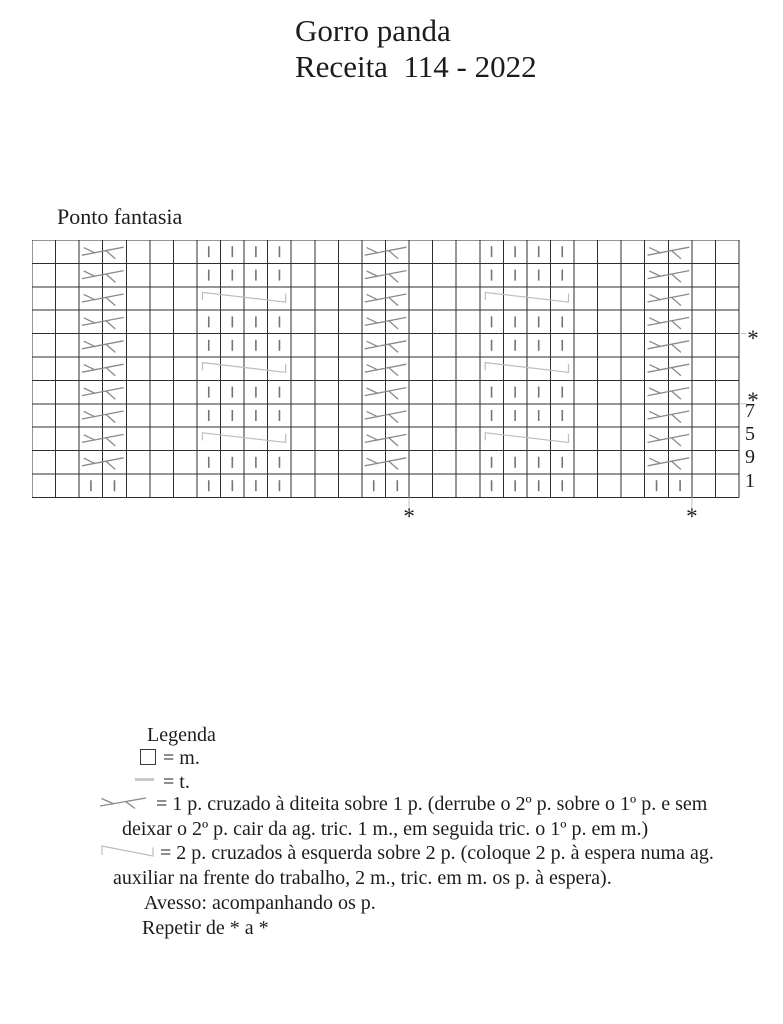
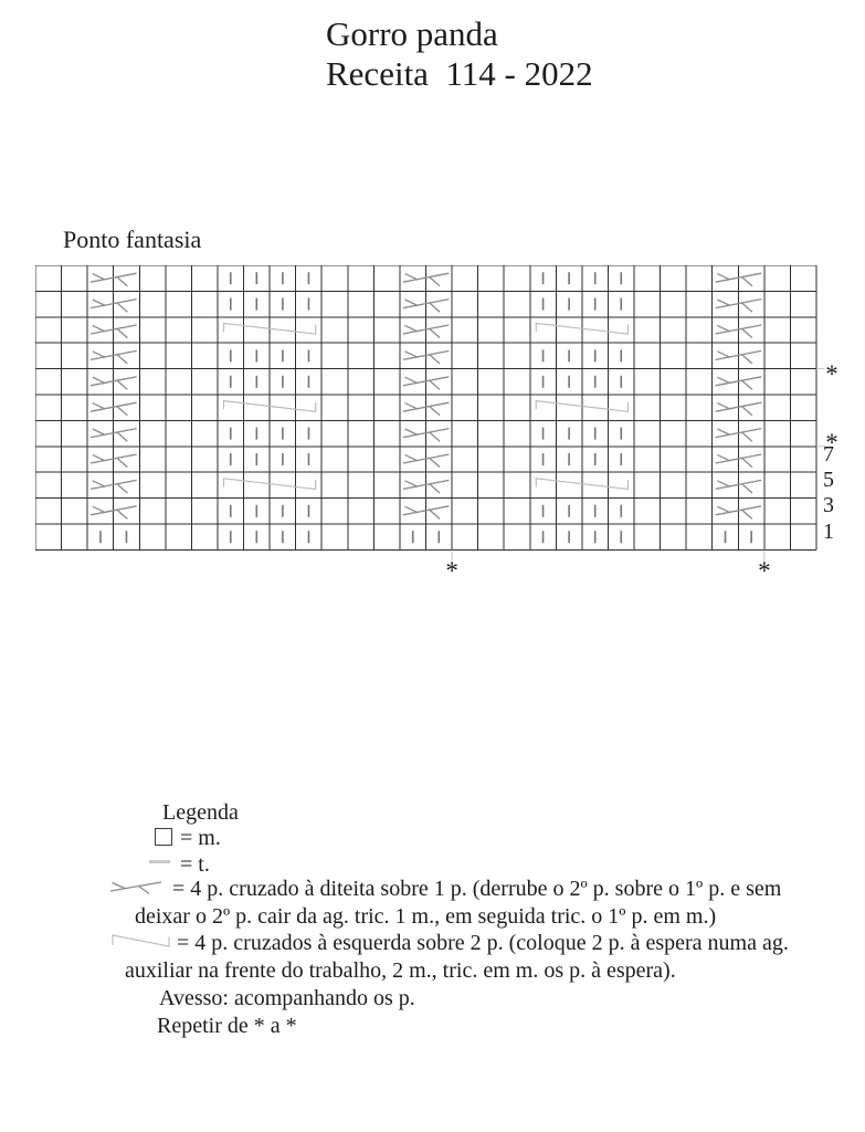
  Gorro panda
  Receita 114 - 2022
  Ponto fantasia
  7
  5
- 9
+ 3
  1
  *
  *
  *
  *
  Legenda
  = m.
  = t.
- = 1 p. cruzado à diteita sobre 1 p. (derrube o 2º p. sobre o 1º p. e sem
+ = 4 p. cruzado à diteita sobre 1 p. (derrube o 2º p. sobre o 1º p. e sem
  deixar o 2º p. cair da ag. tric. 1 m., em seguida tric. o 1º p. em m.)
- = 2 p. cruzados à esquerda sobre 2 p. (coloque 2 p. à espera numa ag.
+ = 4 p. cruzados à esquerda sobre 2 p. (coloque 2 p. à espera numa ag.
  auxiliar na frente do trabalho, 2 m., tric. em m. os p. à espera).
  Avesso: acompanhando os p.
  Repetir de * a *
